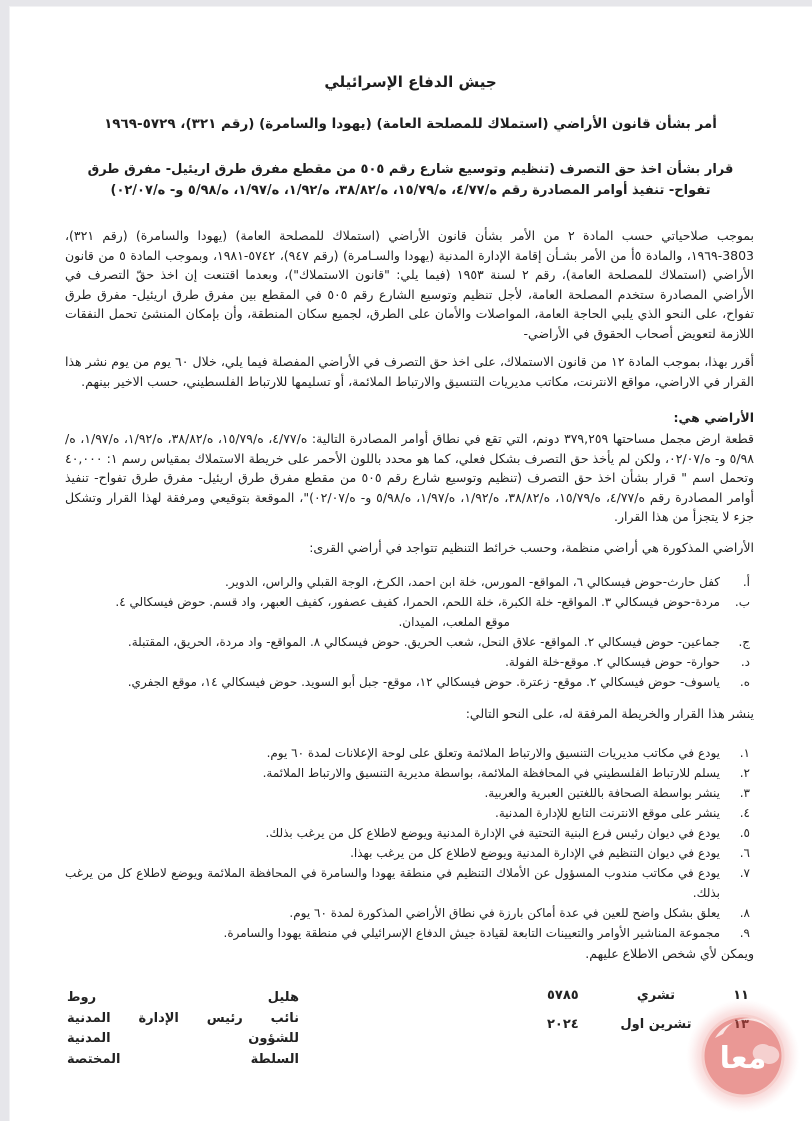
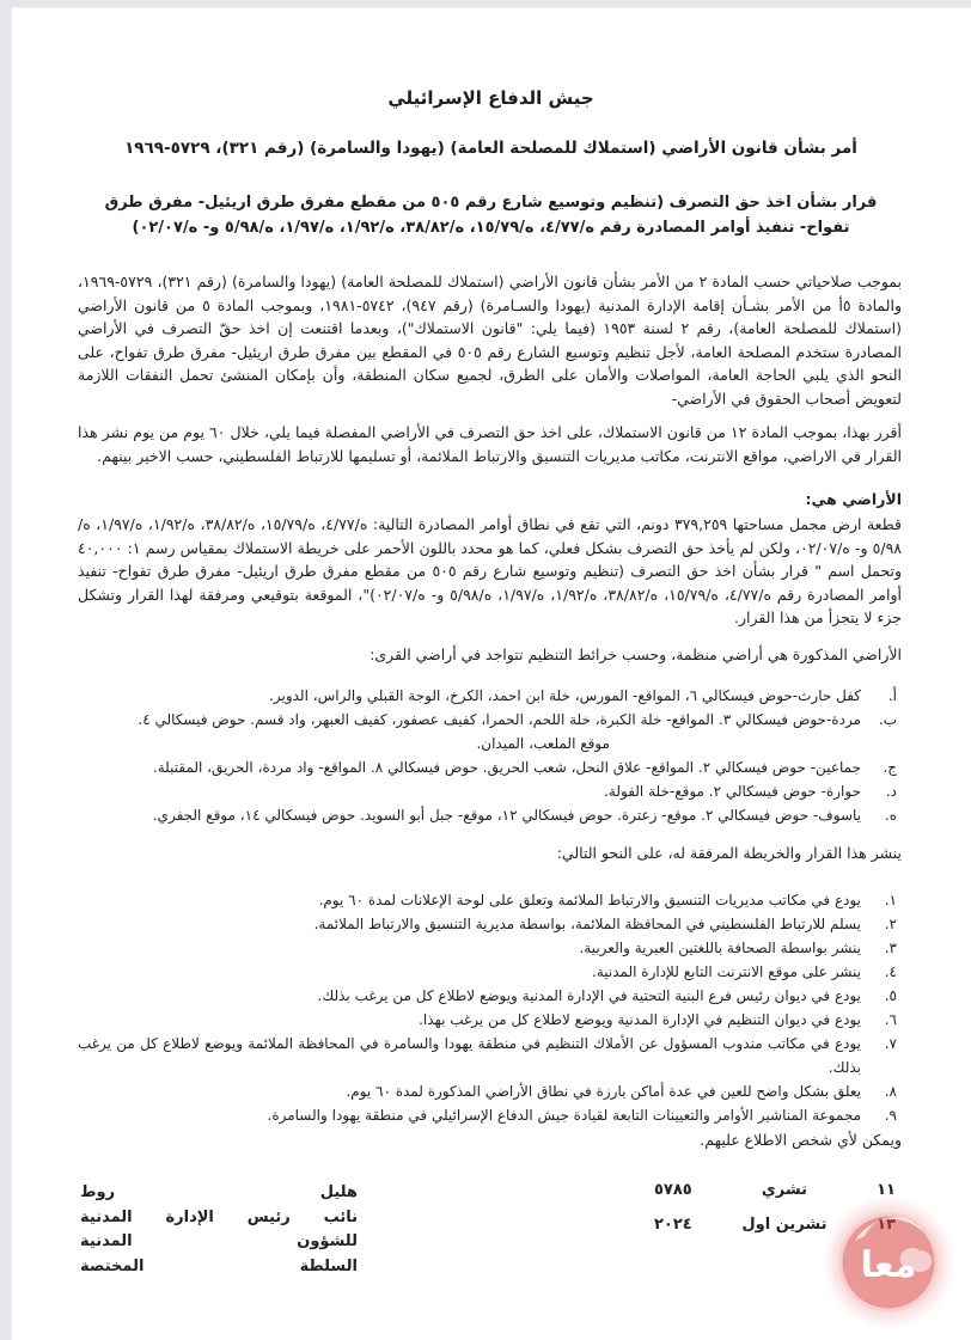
  جيش الدفاع الإسرائيلي
  أمر بشأن قانون الأراضي (استملاك للمصلحة العامة) (يهودا والسامرة) (رقم ٣٢١)، ٥٧٢٩-١٩٦٩
  قرار بشأن اخذ حق التصرف (تنظيم وتوسيع شارع رقم ٥٠٥ من مقطع مفرق طرق اريئيل- مفرق طرق تفواح- تنفيذ أوامر المصادرة رقم ه/٤/٧٧، ه/١٥/٧٩، ه/٣٨/٨٢، ه/١/٩٢، ه/١/٩٧، ه/٥/٩٨ و- ه/٠٢/٠٧)
- بموجب صلاحياتي حسب المادة ٢ من الأمر بشأن قانون الأراضي (استملاك للمصلحة العامة) (يهودا والسامرة) (رقم ٣٢١)، 3803-١٩٦٩، والمادة ٥أ من الأمر بشـأن إقامة الإدارة المدنية (يهودا والسـامرة) (رقم ٩٤٧)، ٥٧٤٢-١٩٨١، وبموجب المادة ٥ من قانون الأراضي (استملاك للمصلحة العامة)، رقم ٢ لسنة ١٩٥٣ (فيما يلي: "قانون الاستملاك")، وبعدما اقتنعت إن اخذ حقّ التصرف في الأراضي المصادرة ستخدم المصلحة العامة، لأجل تنظيم وتوسيع الشارع رقم ٥٠٥ في المقطع بين مفرق طرق اريئيل- مفرق طرق تفواح، على النحو الذي يلبي الحاجة العامة، المواصلات والأمان على الطرق، لجميع سكان المنطقة، وأن بإمكان المنشئ تحمل النفقات اللازمة لتعويض أصحاب الحقوق في الأراضي-
+ بموجب صلاحياتي حسب المادة ٢ من الأمر بشأن قانون الأراضي (استملاك للمصلحة العامة) (يهودا والسامرة) (رقم ٣٢١)، ٥٧٢٩-١٩٦٩، والمادة ٥أ من الأمر بشـأن إقامة الإدارة المدنية (يهودا والسـامرة) (رقم ٩٤٧)، ٥٧٤٢-١٩٨١، وبموجب المادة ٥ من قانون الأراضي (استملاك للمصلحة العامة)، رقم ٢ لسنة ١٩٥٣ (فيما يلي: "قانون الاستملاك")، وبعدما اقتنعت إن اخذ حقّ التصرف في الأراضي المصادرة ستخدم المصلحة العامة، لأجل تنظيم وتوسيع الشارع رقم ٥٠٥ في المقطع بين مفرق طرق اريئيل- مفرق طرق تفواح، على النحو الذي يلبي الحاجة العامة، المواصلات والأمان على الطرق، لجميع سكان المنطقة، وأن بإمكان المنشئ تحمل النفقات اللازمة لتعويض أصحاب الحقوق في الأراضي-
  أقرر بهذا، بموجب المادة ١٢ من قانون الاستملاك، على اخذ حق التصرف في الأراضي المفصلة فيما يلي، خلال ٦٠ يوم من يوم نشر هذا القرار في الاراضي، مواقع الانترنت، مكاتب مديريات التنسيق والارتباط الملائمة، أو تسليمها للارتباط الفلسطيني، حسب الاخير بينهم.
  الأراضي هي:
  قطعة ارض مجمل مساحتها ٣٧٩,٢٥٩ دونم، التي تقع في نطاق أوامر المصادرة التالية: ه/٤/٧٧، ه/١٥/٧٩، ه/٣٨/٨٢، ه/١/٩٢، ه/١/٩٧، ه/٥/٩٨ و- ه/٠٢/٠٧، ولكن لم يأخذ حق التصرف بشكل فعلي، كما هو محدد باللون الأحمر على خريطة الاستملاك بمقياس رسم ١: ٤٠,٠٠٠ وتحمل اسم " قرار بشأن اخذ حق التصرف (تنظيم وتوسيع شارع رقم ٥٠٥ من مقطع مفرق طرق اريئيل- مفرق طرق تفواح- تنفيذ أوامر المصادرة رقم ه/٤/٧٧، ه/١٥/٧٩، ه/٣٨/٨٢، ه/١/٩٢، ه/١/٩٧، ه/٥/٩٨ و- ه/٠٢/٠٧)"، الموقعة بتوقيعي ومرفقة لهذا القرار وتشكل جزء لا يتجزأ من هذا القرار.
  الأراضي المذكورة هي أراضي منظمة، وحسب خرائط التنظيم تتواجد في أراضي القرى:
  أ.
  كفل حارث-حوض فيسكالي ٦، المواقع- المورس، خلة ابن احمد، الكرخ، الوجة القبلي والراس، الدوير.
  ب.
  مردة-حوض فيسكالي ٣. المواقع- خلة الكبرة، خلة اللحم، الحمرا، كفيف عصفور، كفيف العبهر، واد قسم. حوض فيسكالي ٤.
  موقع الملعب، الميدان.
  ج.
  جماعين- حوض فيسكالي ٢. المواقع- علاق النحل، شعب الحريق. حوض فيسكالي ٨. المواقع- واد مردة، الحريق، المقتبلة.
  د.
  حوارة- حوض فيسكالي ٢. موقع-خلة الفولة.
  ه.
  ياسوف- حوض فيسكالي ٢. موقع- زعترة. حوض فيسكالي ١٢، موقع- جبل أبو السويد. حوض فيسكالي ١٤، موقع الجفري.
  ينشر هذا القرار والخريطة المرفقة له، على النحو التالي:
  ١.
  يودع في مكاتب مديريات التنسيق والارتباط الملائمة وتعلق على لوحة الإعلانات لمدة ٦٠ يوم.
  ٢.
  يسلم للارتباط الفلسطيني في المحافظة الملائمة، بواسطة مديرية التنسيق والارتباط الملائمة.
  ٣.
  ينشر بواسطة الصحافة باللغتين العبرية والعربية.
  ٤.
  ينشر على موقع الانترنت التابع للإدارة المدنية.
  ٥.
  يودع في ديوان رئيس فرع البنية التحتية في الإدارة المدنية ويوضع لاطلاع كل من يرغب بذلك.
  ٦.
  يودع في ديوان التنظيم في الإدارة المدنية ويوضع لاطلاع كل من يرغب بهذا.
  ٧.
  يودع في مكاتب مندوب المسؤول عن الأملاك التنظيم في منطقة يهودا والسامرة في المحافظة الملائمة ويوضع لاطلاع كل من يرغب بذلك.
  ٨.
  يعلق بشكل واضح للعين في عدة أماكن بارزة في نطاق الأراضي المذكورة لمدة ٦٠ يوم.
  ٩.
  مجموعة المناشير الأوامر والتعيينات التابعة لقيادة جيش الدفاع الإسرائيلي في منطقة يهودا والسامرة.
  ويمكن لأي شخص الاطلاع عليهم.
  ١١
  تشري
  ٥٧٨٥
  ١٣
  تشرين اول
  ٢٠٢٤
  هليل روط
  نائب رئيس الإدارة المدنية
  للشؤون المدنية
  السلطة المختصة
  معا
